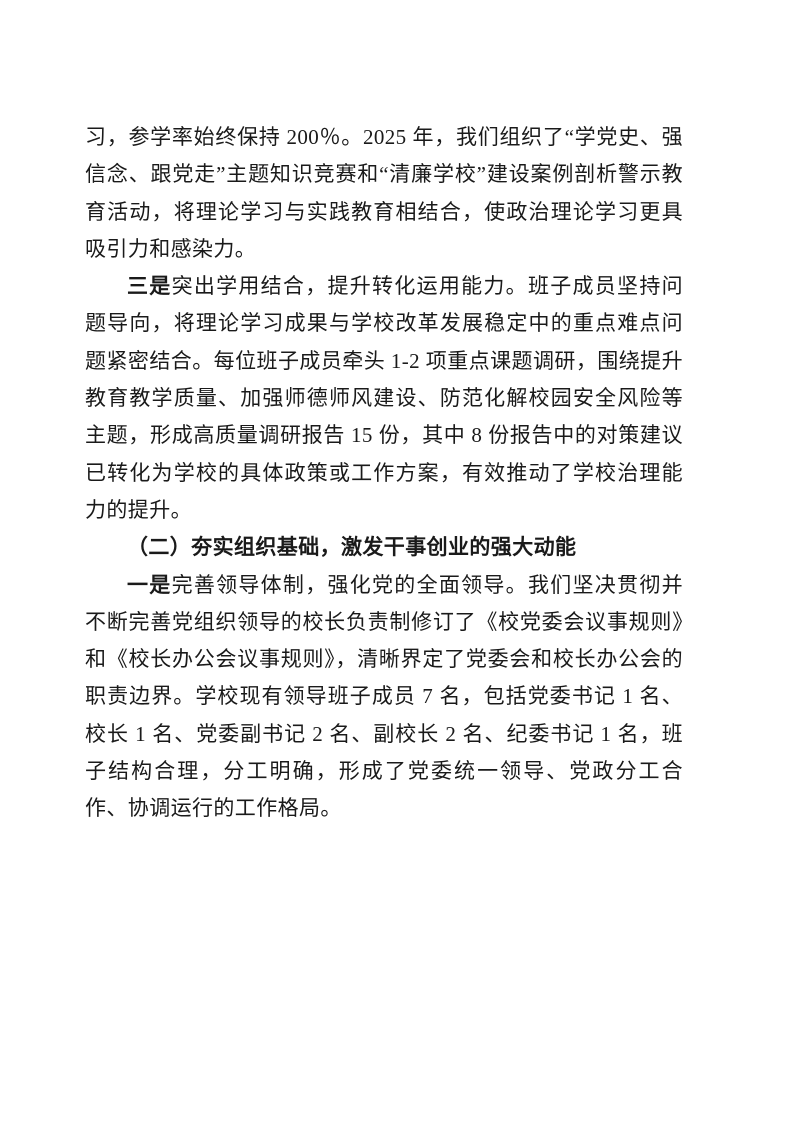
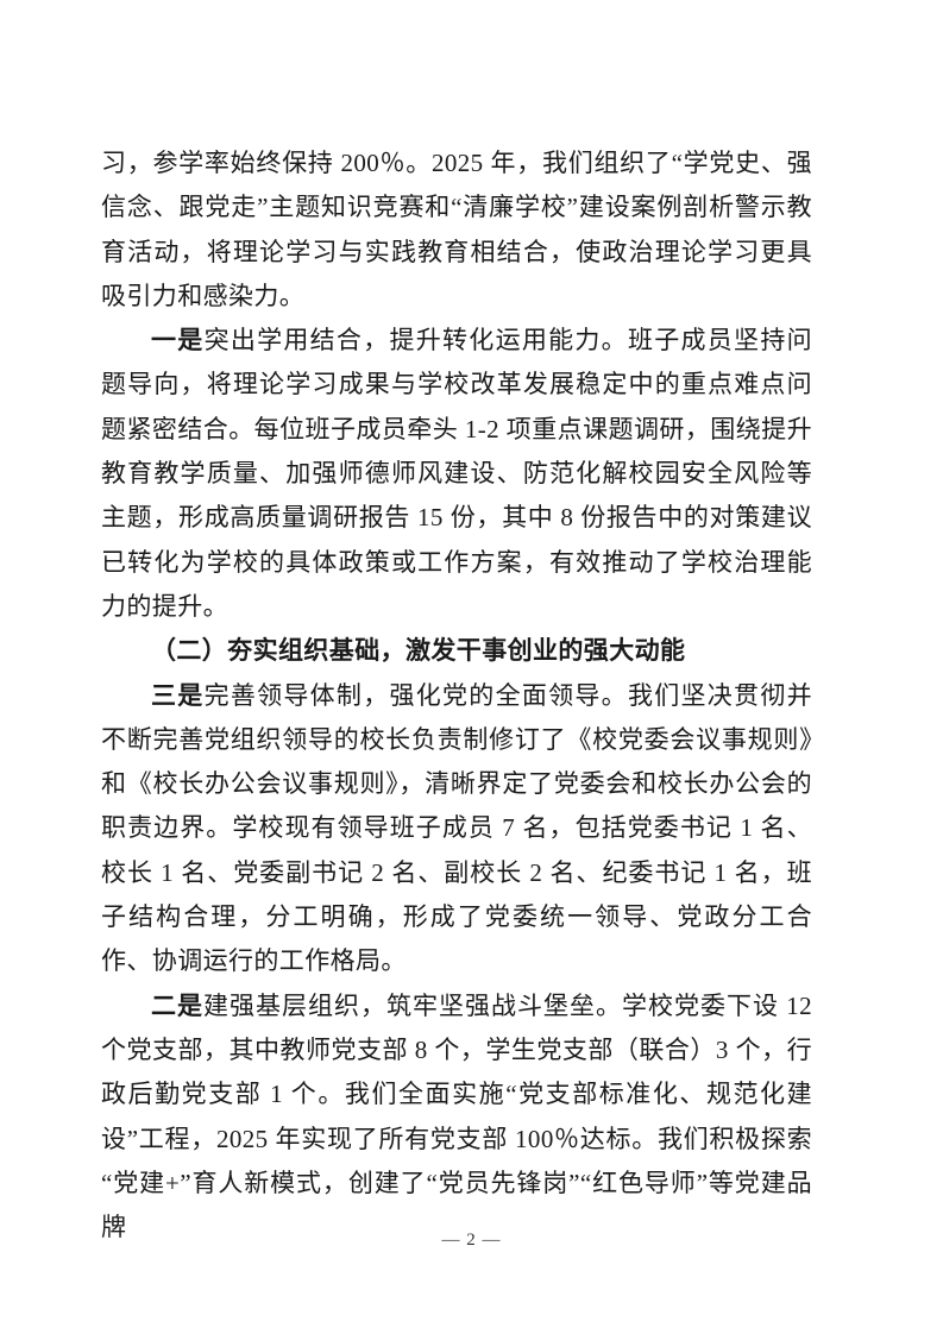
  习，参学率始终保持 200％。2025 年，我们组织了“学党史、强信念、跟党走”主题知识竞赛和“清廉学校”建设案例剖析警示教育活动，将理论学习与实践教育相结合，使政治理论学习更具吸引力和感染力。
- 三是突出学用结合，提升转化运用能力。班子成员坚持问题导向，将理论学习成果与学校改革发展稳定中的重点难点问题紧密结合。每位班子成员牵头 1-2 项重点课题调研，围绕提升教育教学质量、加强师德师风建设、防范化解校园安全风险等主题，形成高质量调研报告 15 份，其中 8 份报告中的对策建议已转化为学校的具体政策或工作方案，有效推动了学校治理能力的提升。
+ 一是突出学用结合，提升转化运用能力。班子成员坚持问题导向，将理论学习成果与学校改革发展稳定中的重点难点问题紧密结合。每位班子成员牵头 1-2 项重点课题调研，围绕提升教育教学质量、加强师德师风建设、防范化解校园安全风险等主题，形成高质量调研报告 15 份，其中 8 份报告中的对策建议已转化为学校的具体政策或工作方案，有效推动了学校治理能力的提升。
  （二）夯实组织基础，激发干事创业的强大动能
- 一是完善领导体制，强化党的全面领导。我们坚决贯彻并不断完善党组织领导的校长负责制修订了《校党委会议事规则》和《校长办公会议事规则》，清晰界定了党委会和校长办公会的职责边界。学校现有领导班子成员 7 名，包括党委书记 1 名、校长 1 名、党委副书记 2 名、副校长 2 名、纪委书记 1 名，班子结构合理，分工明确，形成了党委统一领导、党政分工合作、协调运行的工作格局。
+ 三是完善领导体制，强化党的全面领导。我们坚决贯彻并不断完善党组织领导的校长负责制修订了《校党委会议事规则》和《校长办公会议事规则》，清晰界定了党委会和校长办公会的职责边界。学校现有领导班子成员 7 名，包括党委书记 1 名、校长 1 名、党委副书记 2 名、副校长 2 名、纪委书记 1 名，班子结构合理，分工明确，形成了党委统一领导、党政分工合作、协调运行的工作格局。
+ 二是建强基层组织，筑牢坚强战斗堡垒。学校党委下设 12 个党支部，其中教师党支部 8 个，学生党支部（联合）3 个，行政后勤党支部 1 个。我们全面实施“党支部标准化、规范化建设”工程，2025 年实现了所有党支部 100％达标。我们积极探索“党建+”育人新模式，创建了“党员先锋岗”“红色导师”等党建品牌
+ — 2 —
